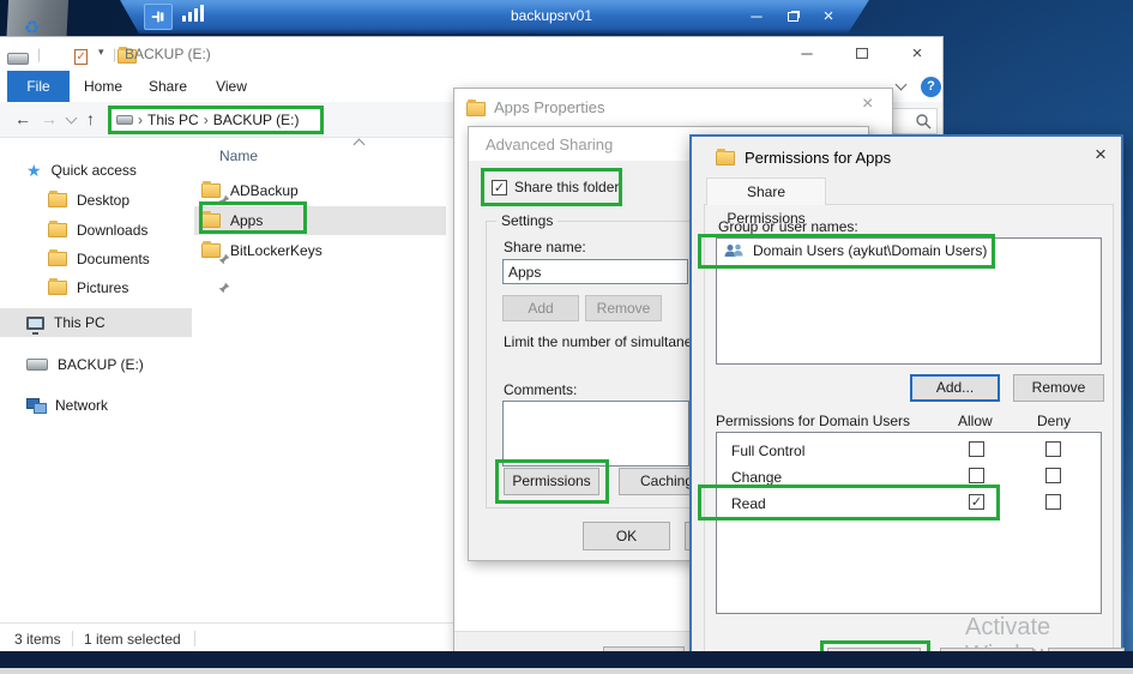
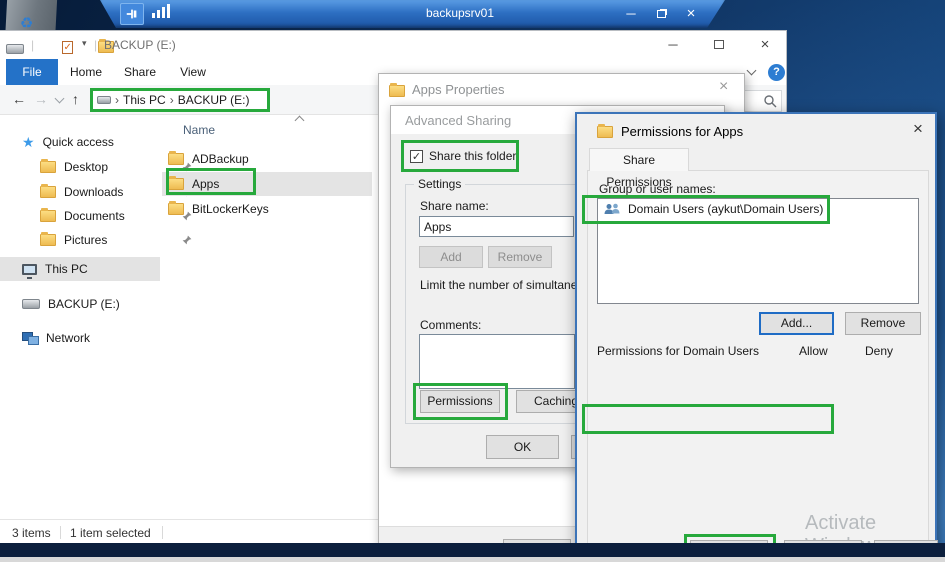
  backupsrv01
  ─
  ×
  |
  ✓
  ▾
  |
  BACKUP (E:)
  ─
  ×
  File
  Home
  Share
  View
  ?
  ←
  →
  ↑
  ›
  This PC
  ›
  BACKUP (E:)
  ★
  Quick access
  Desktop
  Downloads
  Documents
  Pictures
  This PC
  BACKUP (E:)
  Network
  Name
  ADBackup
  Apps
  BitLockerKeys
  3 items
  1 item selected
  Apps Properties
  ×
  Advanced Sharing
  Share this folder
  Settings
  Share name:
  Apps
  Add
  Remove
  Limit the number of simultan
  Comments:
  Permissions
  Cachin
  OK
  Permissions for Apps
  ×
  Share Permissions
  Domain Users (aykut\Domain Users)
  Add...
  Remove
  Permissions for Domain Users
  Allow
  Deny
- Full Control
- Change
- Read
